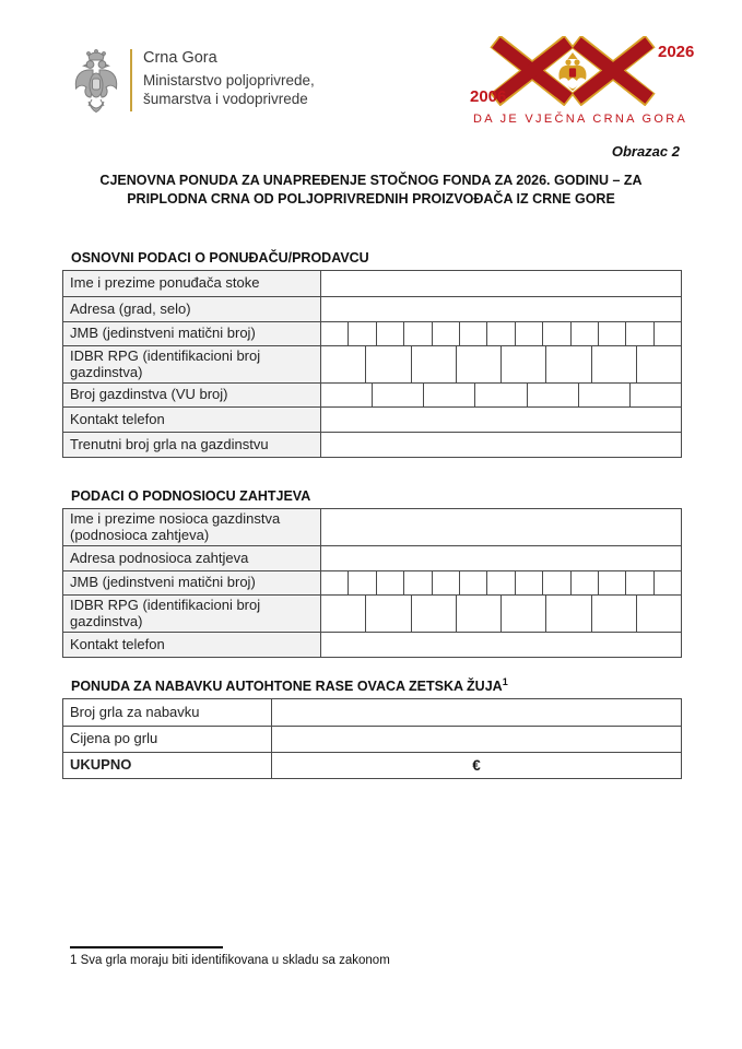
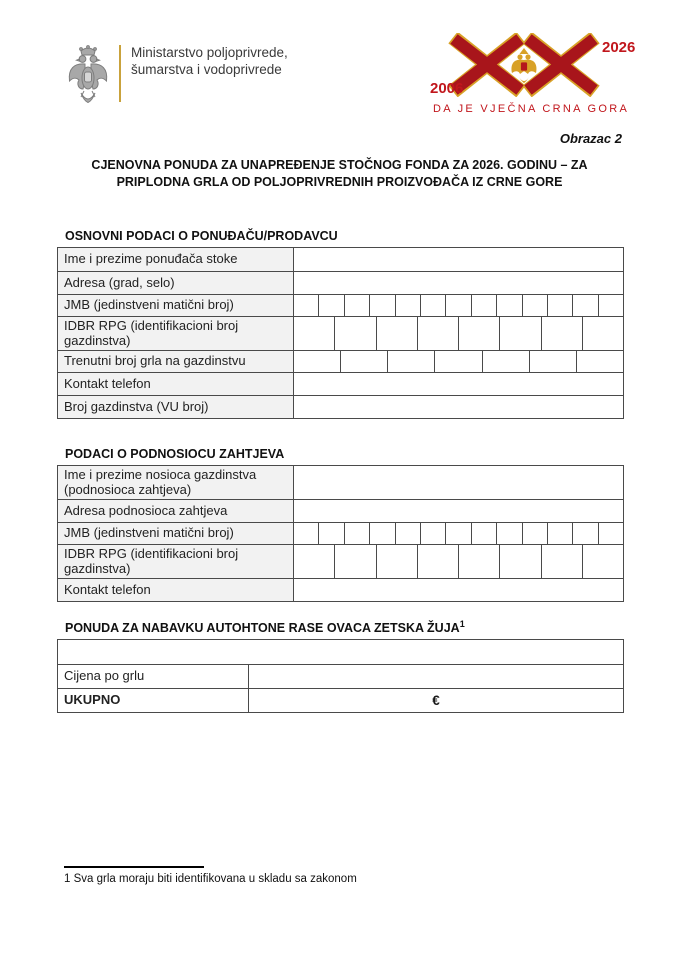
- Crna Gora
  Ministarstvo poljoprivrede,
  šumarstva i vodoprivrede
  2026
  2006
  DA JE VJEČNA CRNA GORA
  Obrazac 2
  CJENOVNA PONUDA ZA UNAPREĐENJE STOČNOG FONDA ZA 2026. GODINU – ZA
- PRIPLODNA CRNA OD POLJOPRIVREDNIH PROIZVOĐAČA IZ CRNE GORE
+ PRIPLODNA GRLA OD POLJOPRIVREDNIH PROIZVOĐAČA IZ CRNE GORE
  OSNOVNI PODACI O PONUĐAČU/PRODAVCU
  Ime i prezime ponuđača stoke
  Adresa (grad, selo)
  JMB (jedinstveni matični broj)
  IDBR RPG (identifikacioni broj gazdinstva)
- Broj gazdinstva (VU broj)
+ Trenutni broj grla na gazdinstvu
  Kontakt telefon
- Trenutni broj grla na gazdinstvu
+ Broj gazdinstva (VU broj)
  PODACI O PODNOSIOCU ZAHTJEVA
  Ime i prezime nosioca gazdinstva (podnosioca zahtjeva)
  Adresa podnosioca zahtjeva
  JMB (jedinstveni matični broj)
  IDBR RPG (identifikacioni broj gazdinstva)
  Kontakt telefon
  PONUDA ZA NABAVKU AUTOHTONE RASE OVACA ZETSKA ŽUJA1
- Broj grla za nabavku
  Cijena po grlu
  UKUPNO
  €
  1 Sva grla moraju biti identifikovana u skladu sa zakonom
